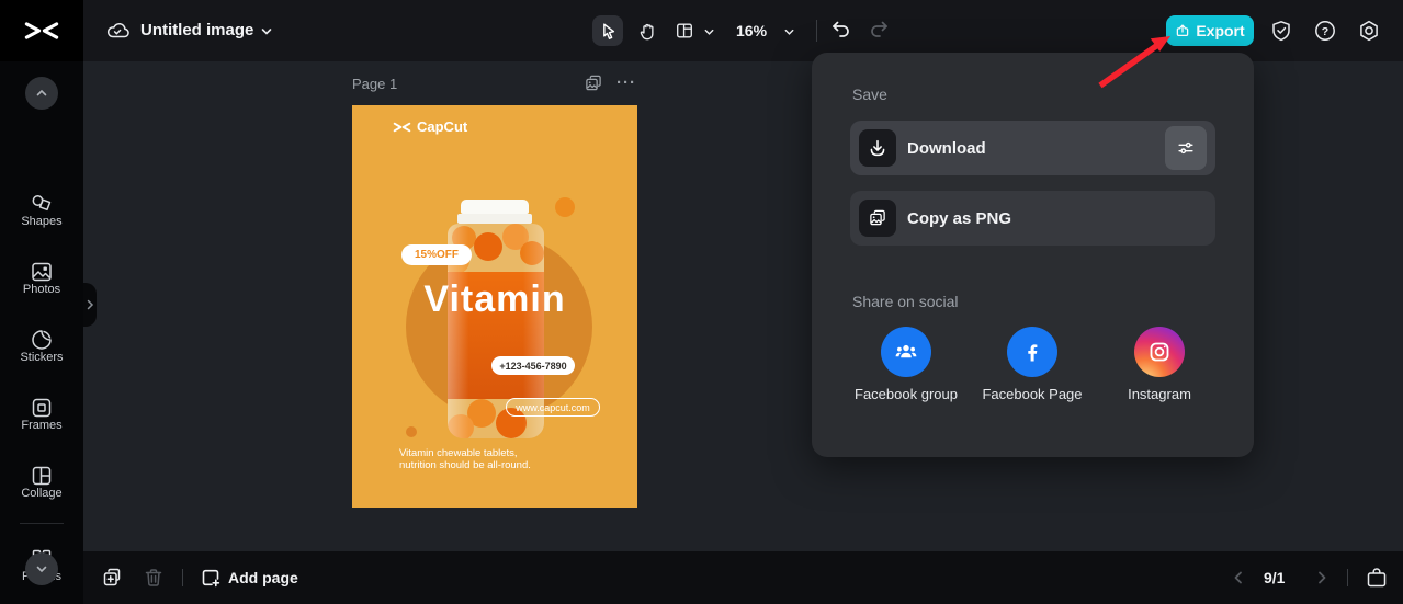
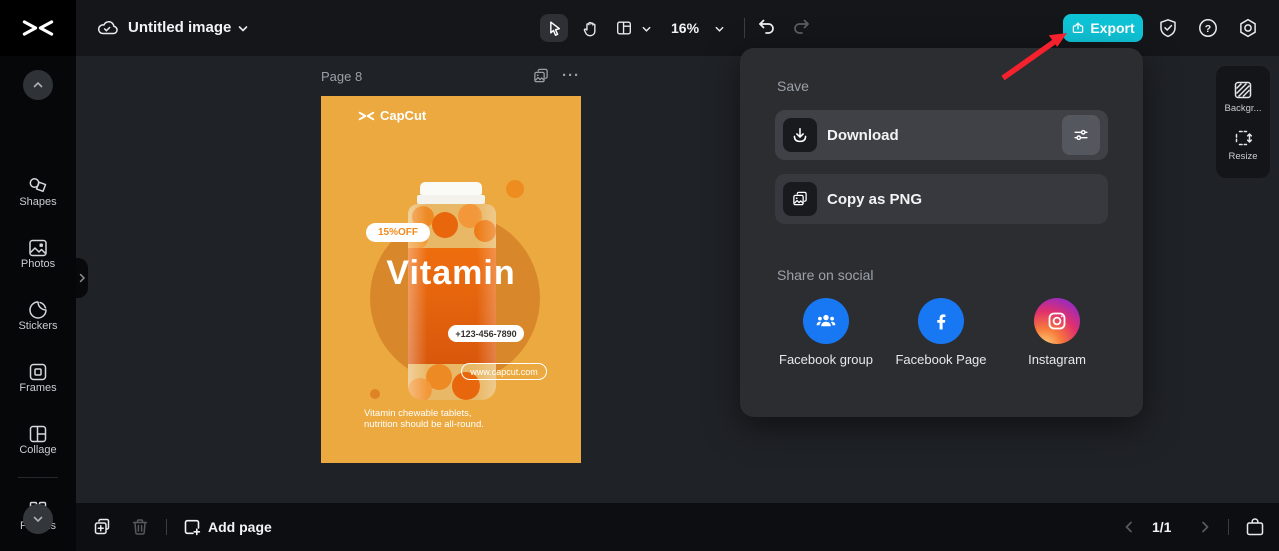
  Untitled image
  16%
  Export
  ?
  Shapes
  Photos
  Stickers
  Frames
  Collage
- Page 1
+ Page 8
  ···
  CapCut
  15%OFF
  Vitamin
  +123-456-7890
  www.capcut.com
  Vitamin chewable tablets,
  nutrition should be all-round.
  Save
  Download
  Copy as PNG
  Share on social
  Facebook group
  Facebook Page
  Instagram
+ Backgr...
+ Resize
  Add page
- 9/1
+ 1/1
